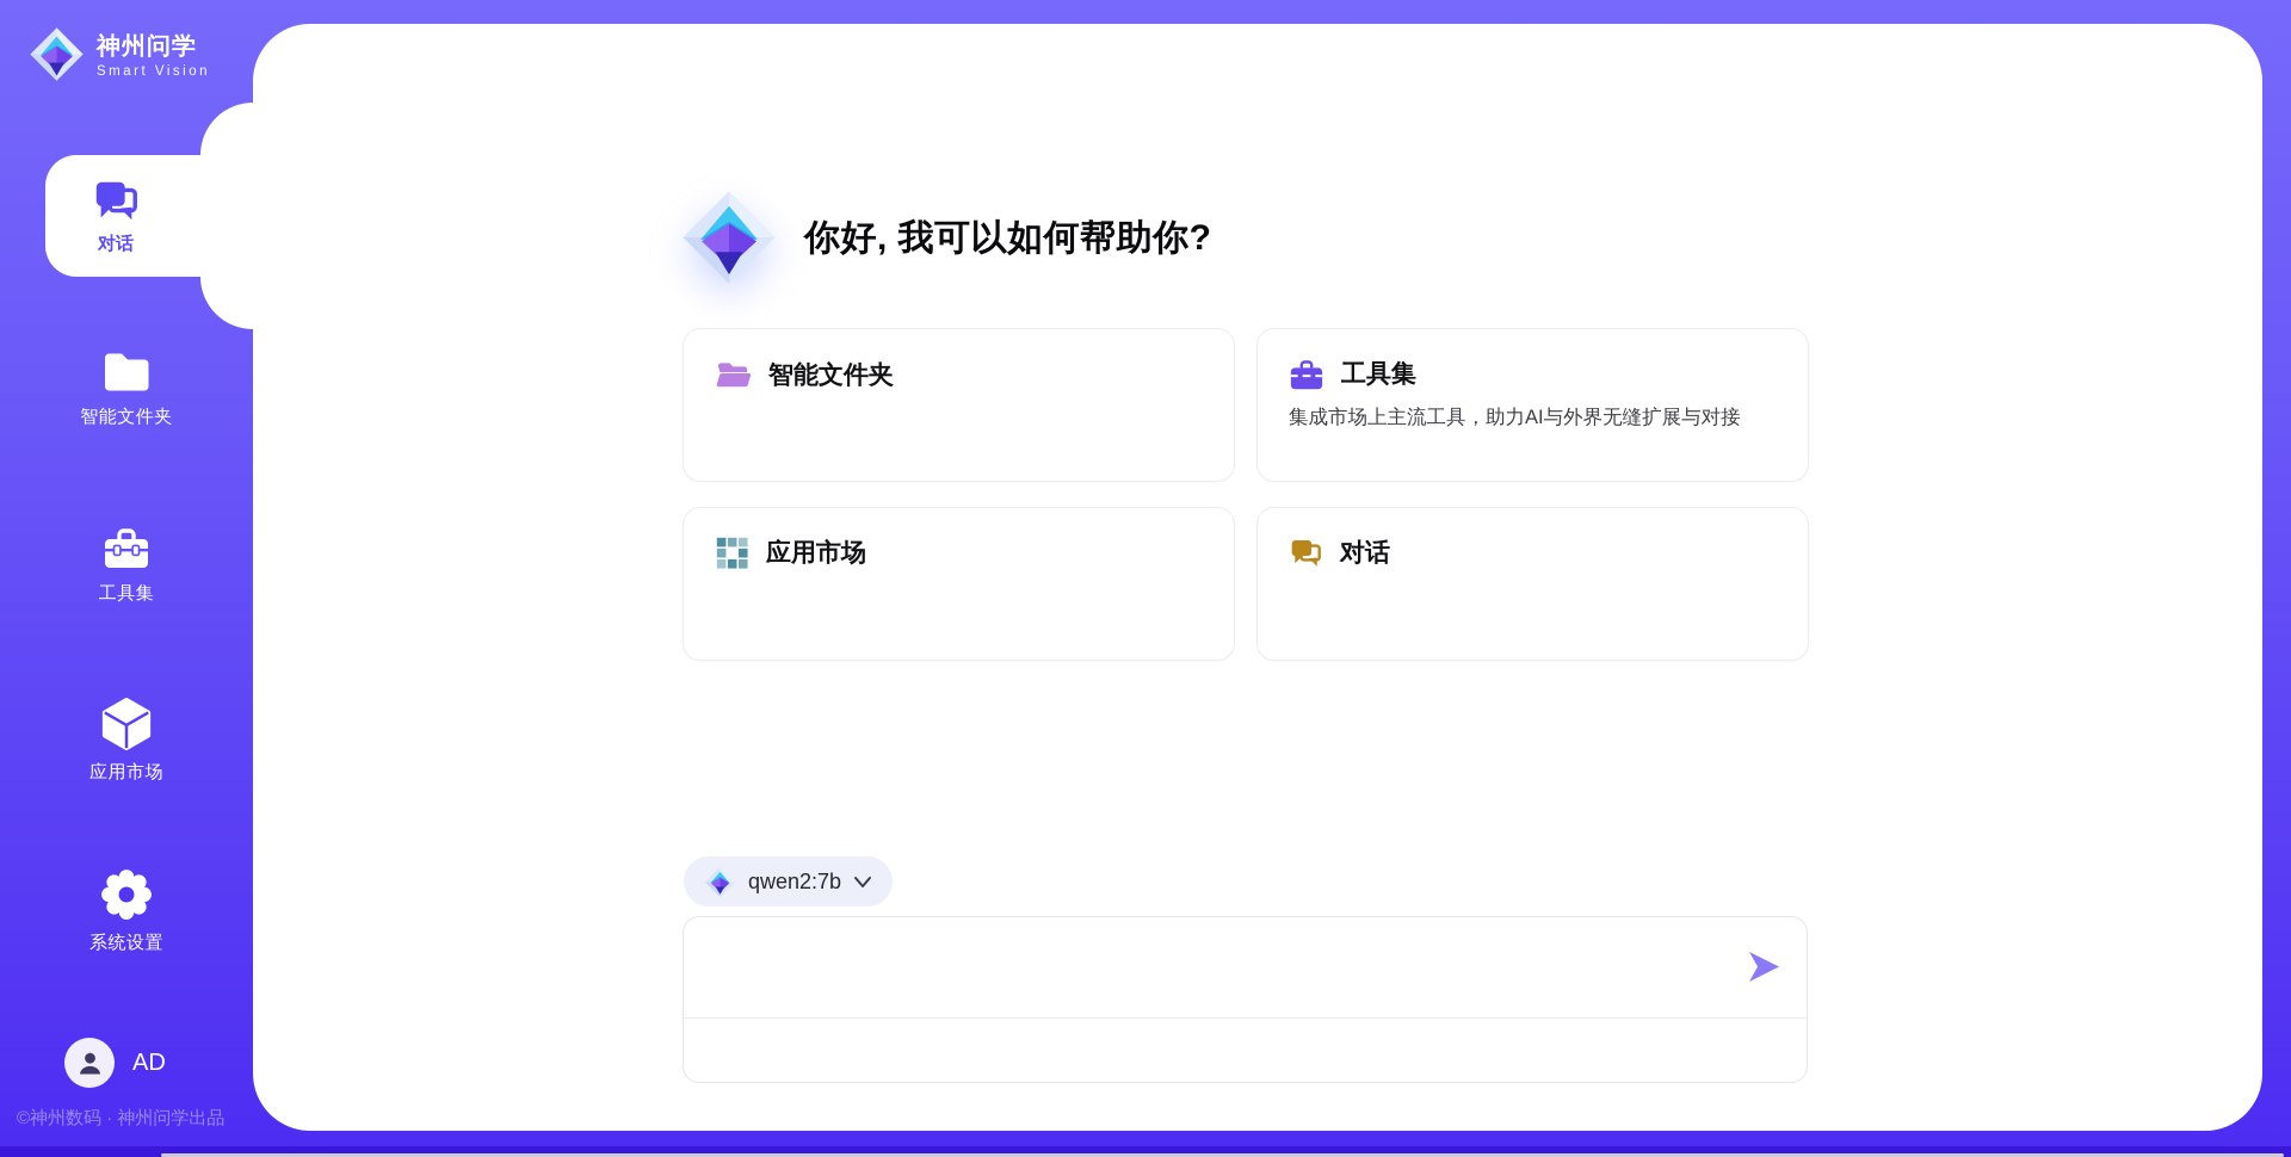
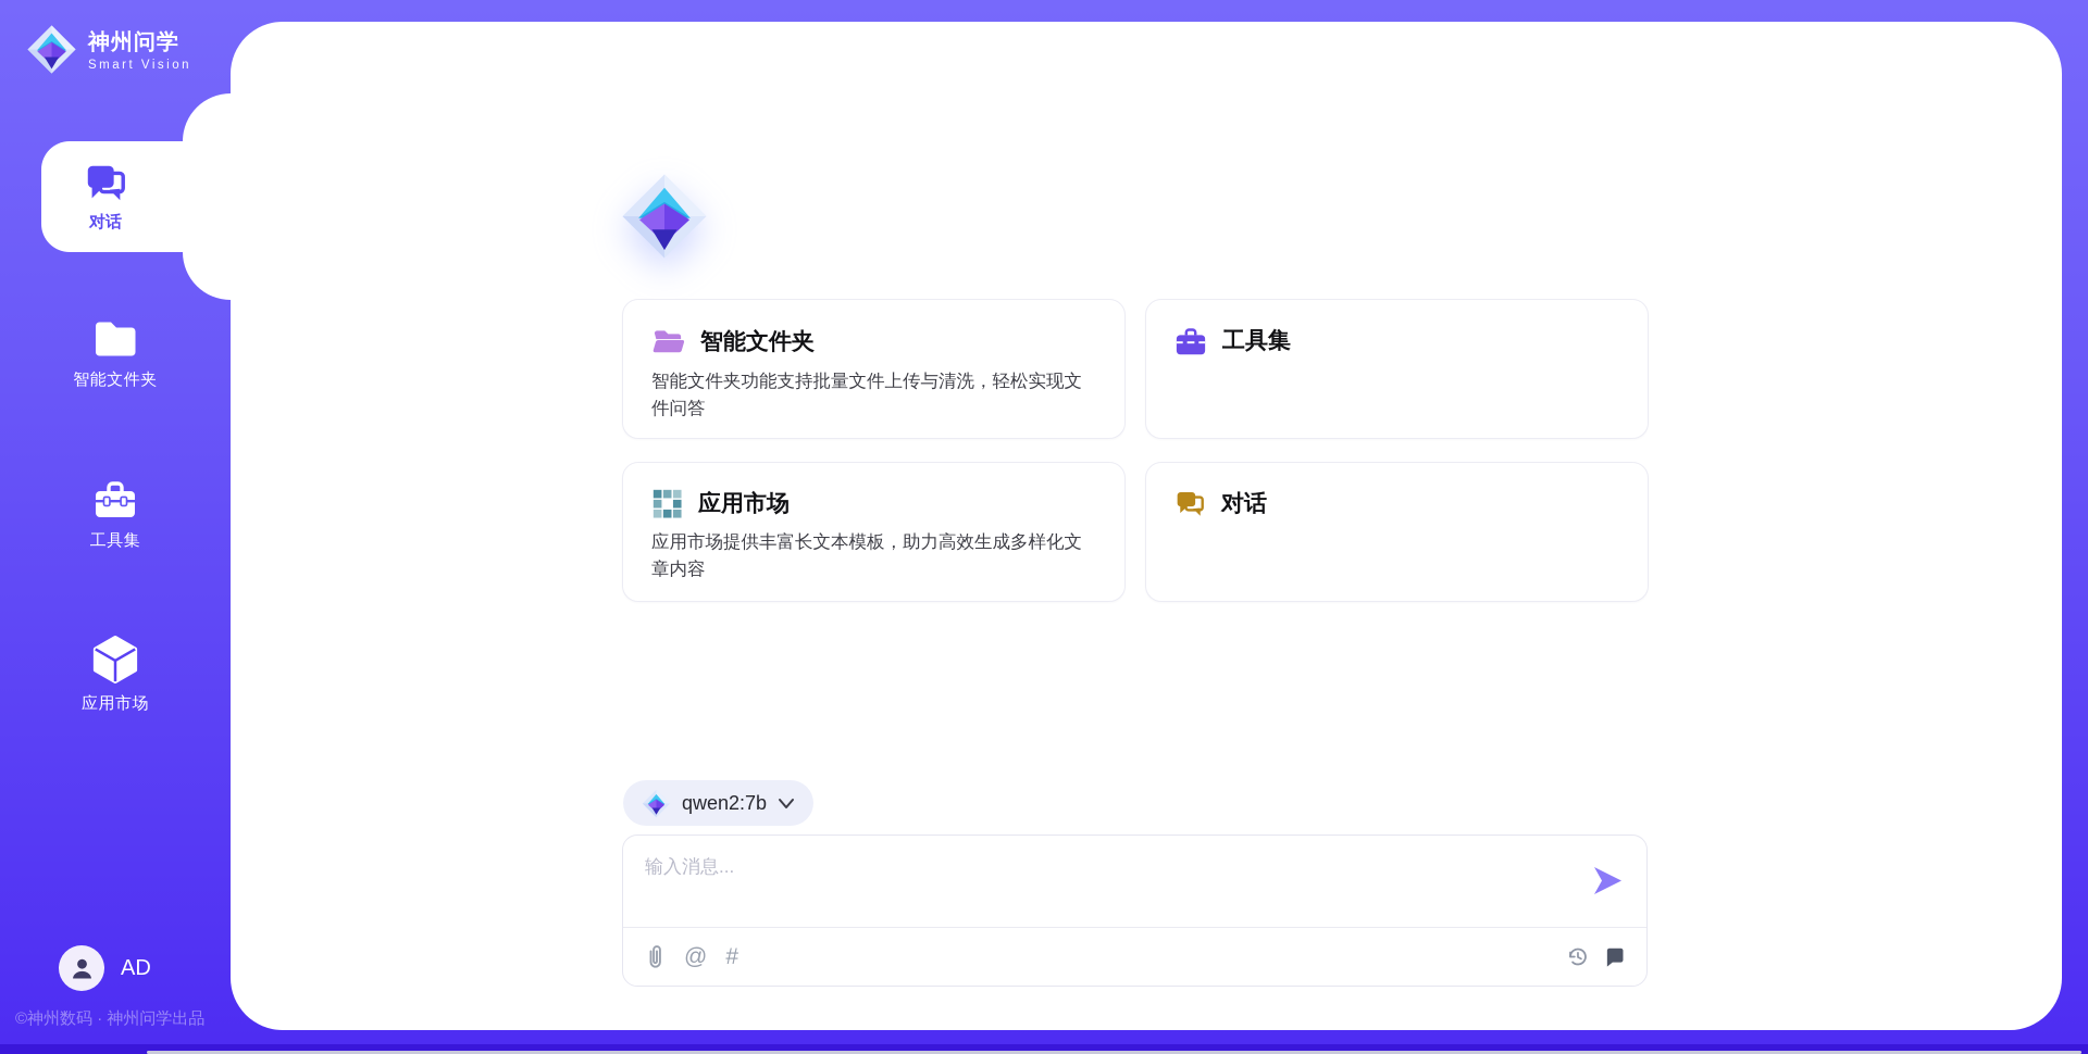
- 你好, 我可以如何帮助你?
  智能文件夹
+ 智能文件夹功能支持批量文件上传与清洗，轻松实现文件问答
  工具集
- 集成市场上主流工具，助力AI与外界无缝扩展与对接
  应用市场
+ 应用市场提供丰富长文本模板，助力高效生成多样化文章内容
  对话
  qwen2:7b
+ 输入消息...
+ @
+ #
  神州问学
  Smart Vision
  对话
  智能文件夹
  工具集
  应用市场
- 系统设置
  AD
  ©神州数码 · 神州问学出品
